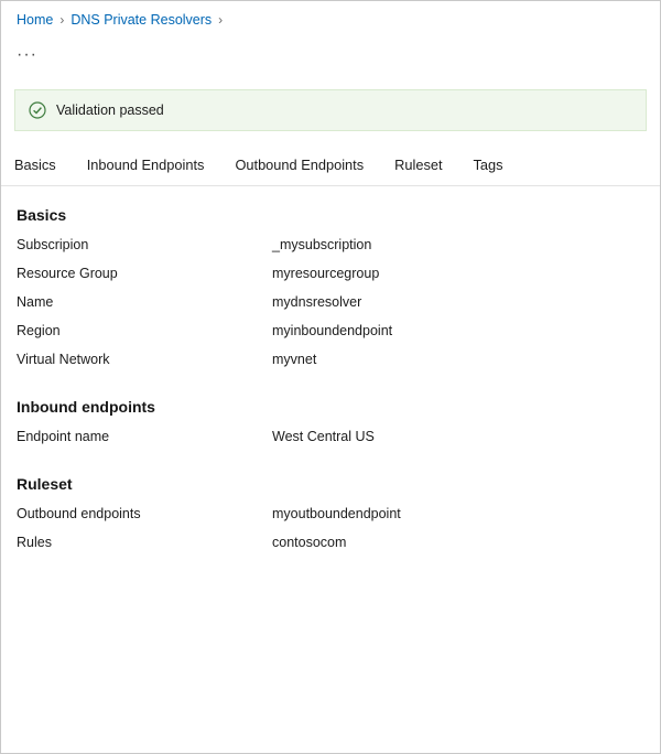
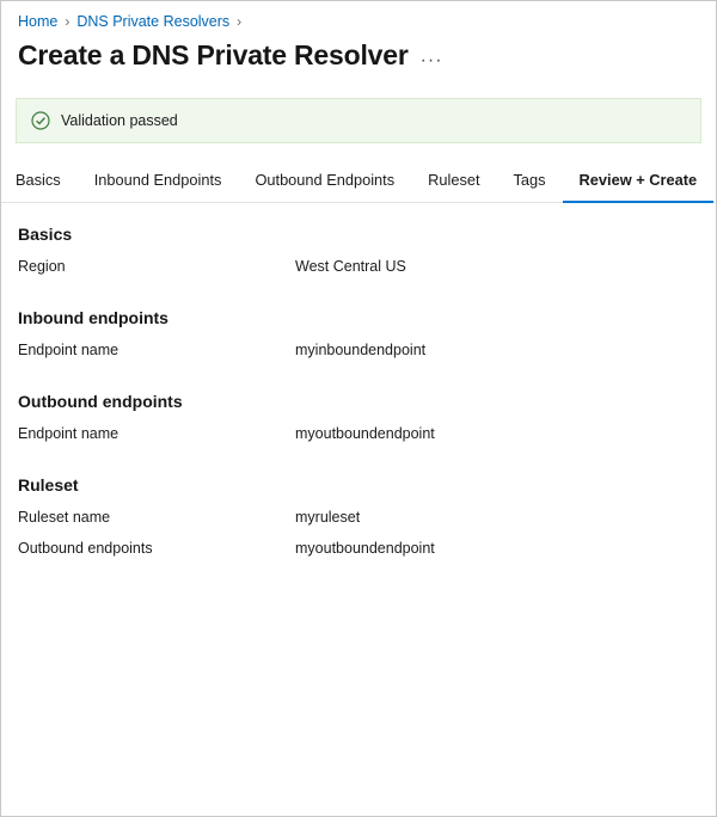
  Home
  ›
  DNS Private Resolvers
  ›
+ Create a DNS Private Resolver
  ···
  Validation passed
  Basics
  Inbound Endpoints
  Outbound Endpoints
  Ruleset
  Tags
+ Review + Create
  Basics
- Subscripion	_mysubscription
- Resource Group	myresourcegroup
- Name	mydnsresolver
- Region	myinboundendpoint
+ Region	West Central US
- Virtual Network	myvnet
  Inbound endpoints
- Endpoint name	West Central US
+ Endpoint name	myinboundendpoint
+ Outbound endpoints
+ Endpoint name	myoutboundendpoint
  Ruleset
+ Ruleset name	myruleset
  Outbound endpoints	myoutboundendpoint
- Rules	contosocom
